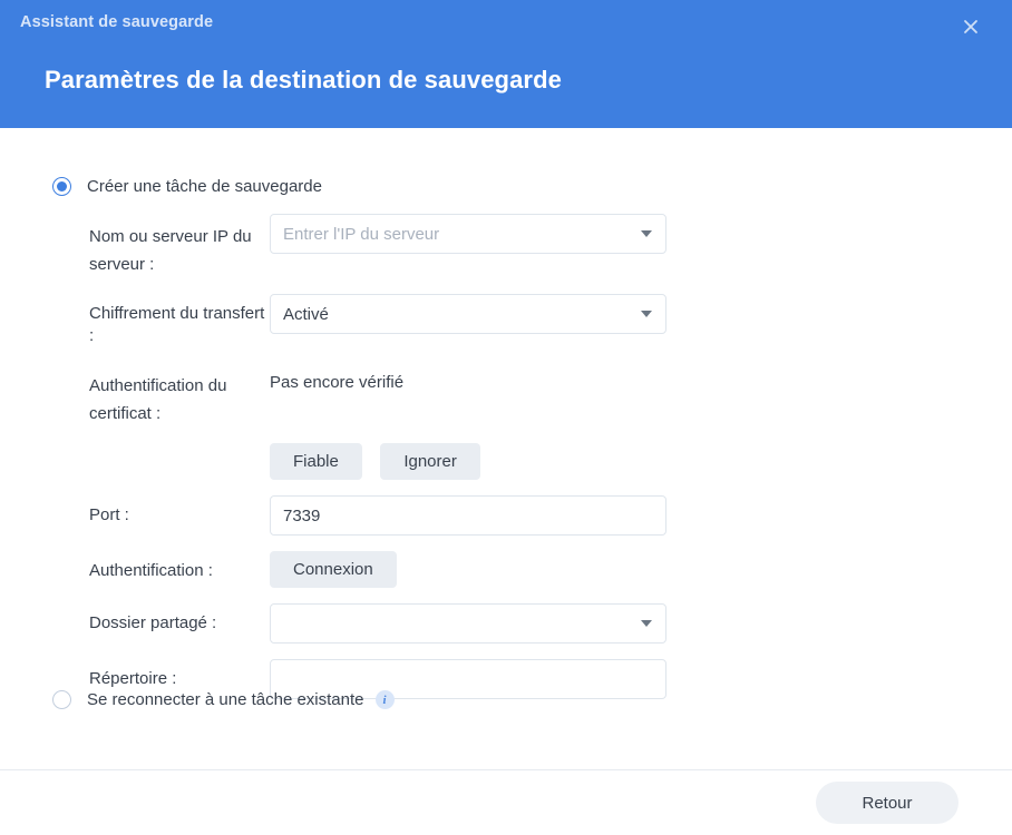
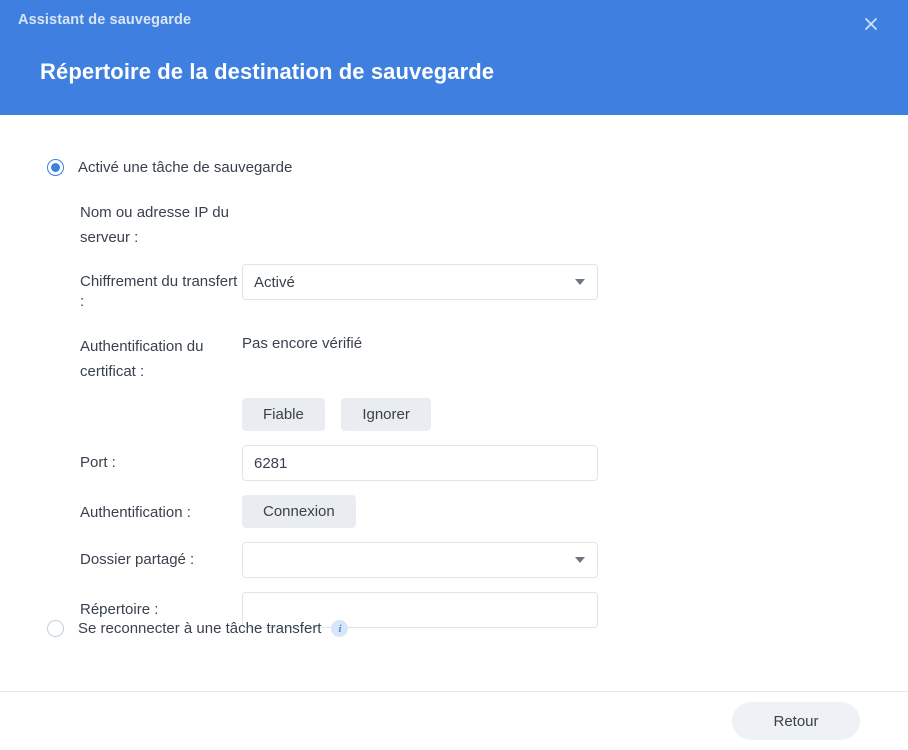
  Assistant de sauvegarde
- Paramètres de la destination de sauvegarde
+ Répertoire de la destination de sauvegarde
- Créer une tâche de sauvegarde
+ Activé une tâche de sauvegarde
- Nom ou serveur IP du serveur :
+ Nom ou adresse IP du serveur :
- Entrer l'IP du serveur
  Chiffrement du transfert :
  Activé
  Authentification du certificat :
  Pas encore vérifié
  Fiable Ignorer
  Port :
- 7339
+ 6281
  Authentification :
  Connexion
  Dossier partagé :
  Répertoire :
- Se reconnecter à une tâche existante
+ Se reconnecter à une tâche transfert
  i
  Retour
